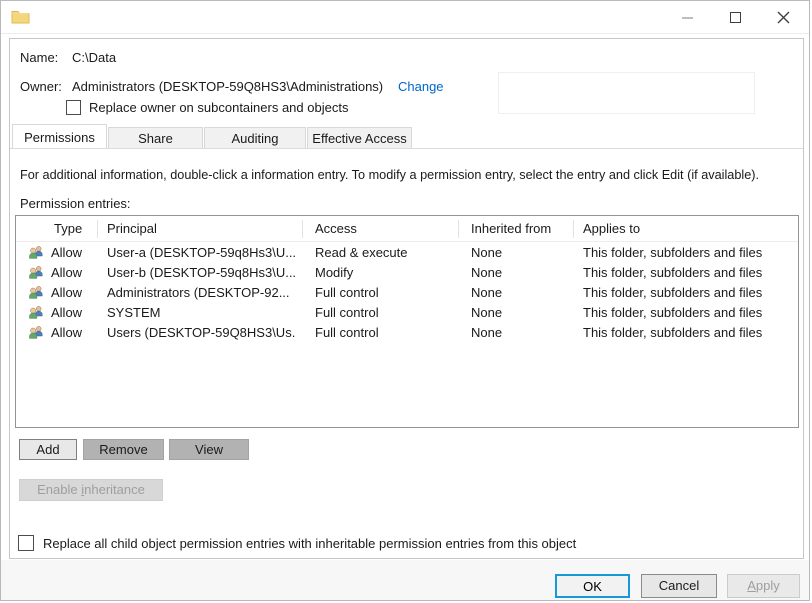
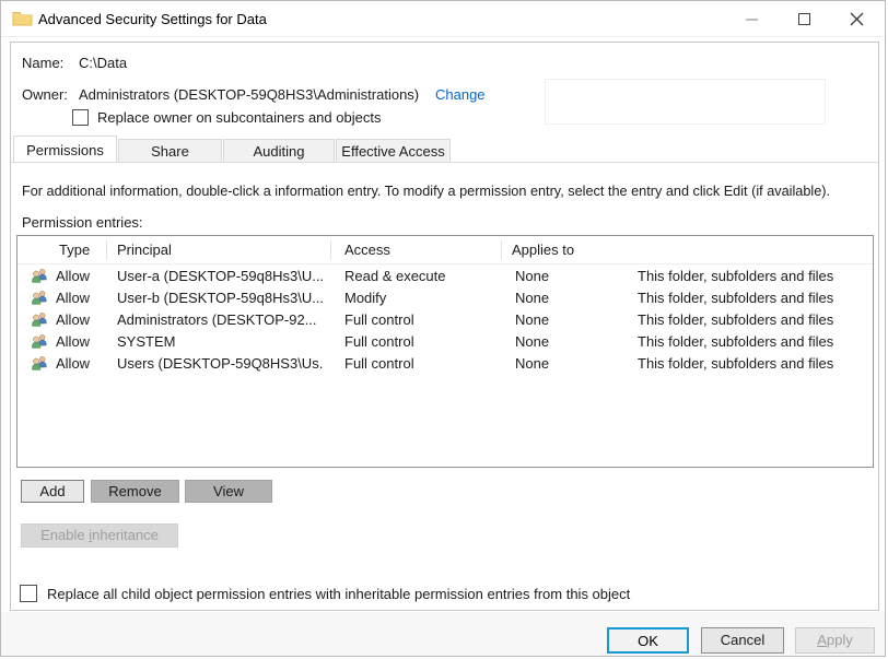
+ Advanced Security Settings for Data
  Name:
  C:\Data
  Owner:
  Administrators (DESKTOP-59Q8HS3\Administrations)
  Change
  Replace owner on subcontainers and objects
  Permissions
  Share
  Auditing
  Effective Access
  For additional information, double-click a information entry. To modify a permission entry, select the entry and click Edit (if available).
  Permission entries:
  Type
  Principal
  Access
- Inherited from
  Applies to
  Allow
  User-a (DESKTOP-59q8Hs3\U...
  Read & execute
  None
  This folder, subfolders and files
  Allow
  User-b (DESKTOP-59q8Hs3\U...
  Modify
  None
  This folder, subfolders and files
  Allow
  Administrators (DESKTOP-92...
  Full control
  None
  This folder, subfolders and files
  Allow
  SYSTEM
  Full control
  None
  This folder, subfolders and files
  Allow
  Users (DESKTOP-59Q8HS3\Us.
  Full control
  None
  This folder, subfolders and files
  Add
  Remove
  View
  Enable inheritance
  Replace all child object permission entries with inheritable permission entries from this object
  OK
  Cancel
  Apply
